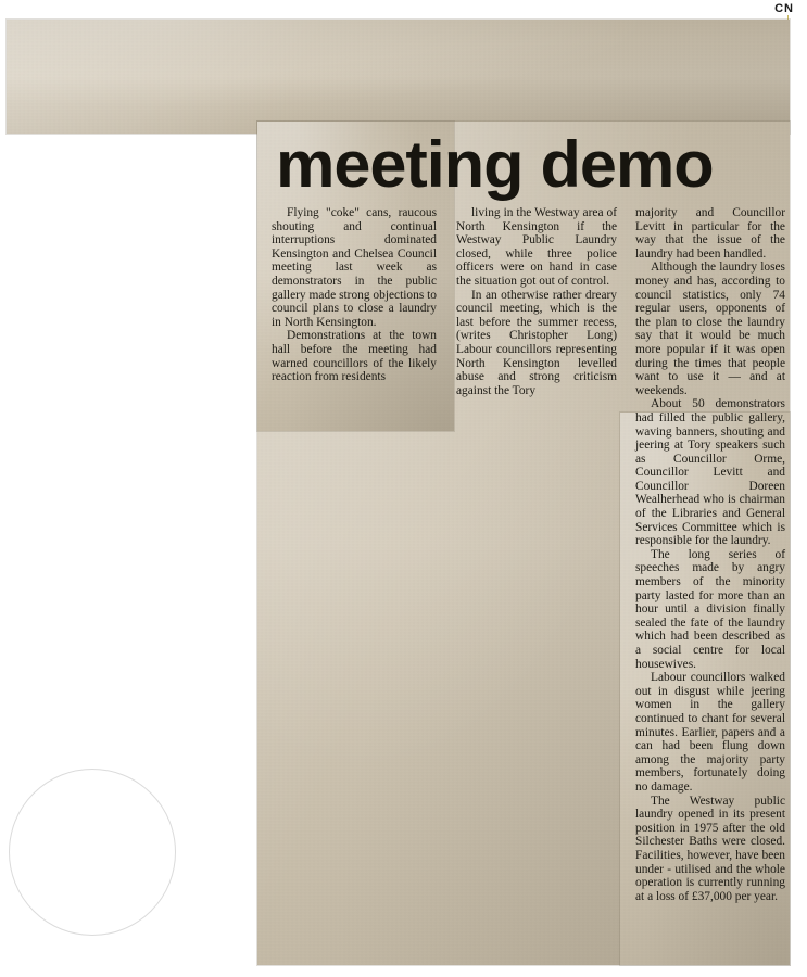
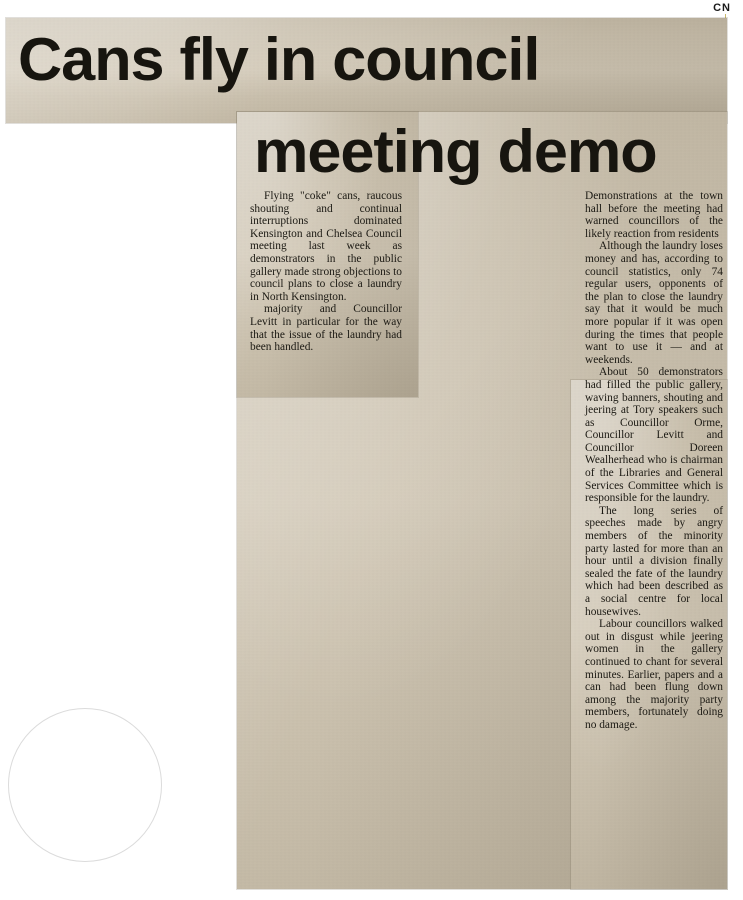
  CN
+ Cans fly in council
  meeting demo
  Flying "coke" cans, raucous shouting and continual interruptions dominated Kensington and Chelsea Council meeting last week as demonstrators in the public gallery made strong objections to council plans to close a laundry in North Kensington.
- Demonstrations at the town hall before the meeting had warned councillors of the likely reaction from residents
+ majority and Councillor Levitt in particular for the way that the issue of the laundry had been handled.
- living in the Westway area of North Kensington if the Westway Public Laundry closed, while three police officers were on hand in case the situation got out of control.
- In an otherwise rather dreary council meeting, which is the last before the summer recess, (writes Christopher Long) Labour councillors representing North Kensington levelled abuse and strong criticism against the Tory
- majority and Councillor Levitt in particular for the way that the issue of the laundry had been handled.
+ Demonstrations at the town hall before the meeting had warned councillors of the likely reaction from residents
  Although the laundry loses money and has, according to council statistics, only 74 regular users, opponents of the plan to close the laundry say that it would be much more popular if it was open during the times that people want to use it — and at weekends.
  About 50 demonstrators had filled the public gallery, waving banners, shouting and jeering at Tory speakers such as Councillor Orme, Councillor Levitt and Councillor Doreen Wealherhead who is chairman of the Libraries and General Services Committee which is responsible for the laundry.
  The long series of speeches made by angry members of the minority party lasted for more than an hour until a division finally sealed the fate of the laundry which had been described as a social centre for local housewives.
  Labour councillors walked out in disgust while jeering women in the gallery continued to chant for several minutes. Earlier, papers and a can had been flung down among the majority party members, fortunately doing no damage.
- The Westway public laundry opened in its present position in 1975 after the old Silchester Baths were closed. Facilities, however, have been under - utilised and the whole operation is currently running at a loss of £37,000 per year.
